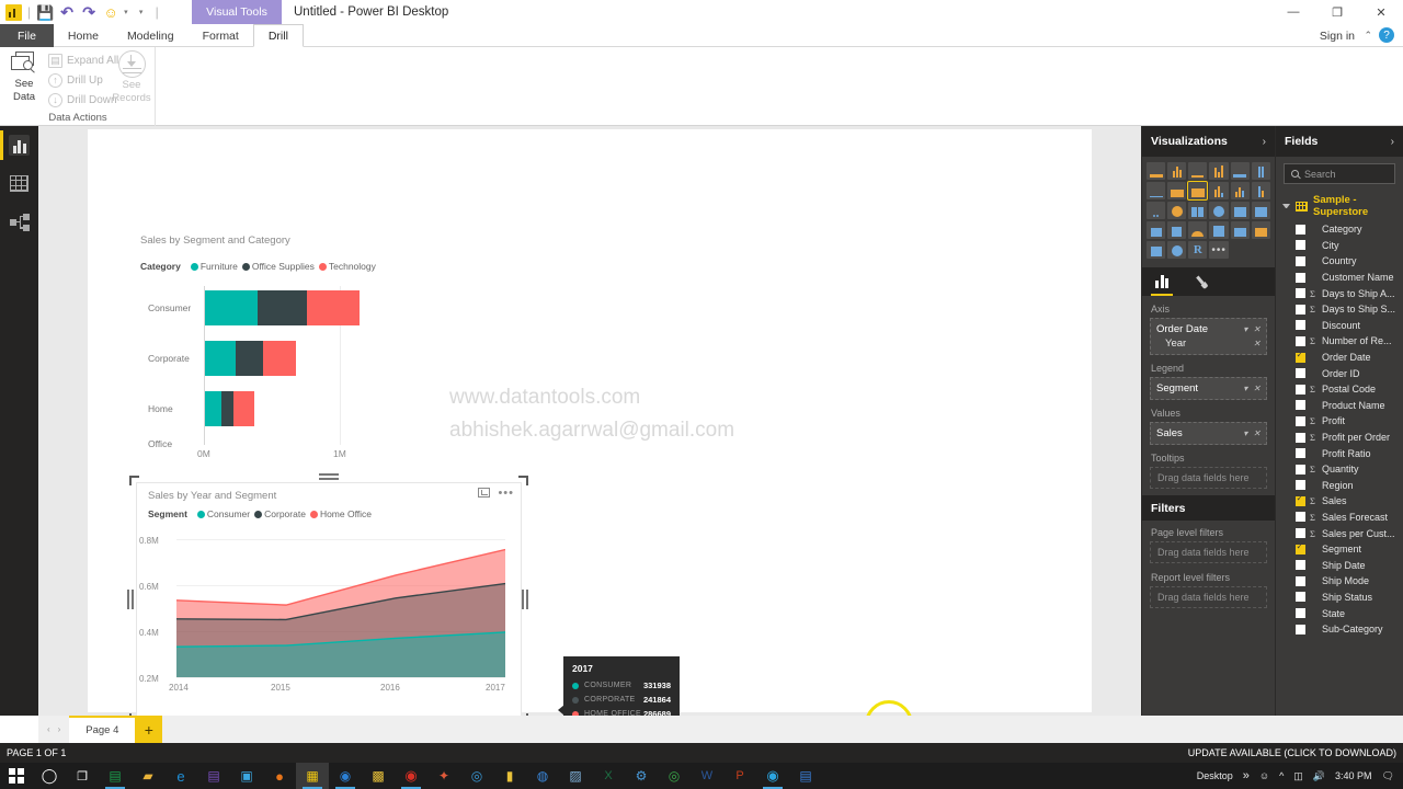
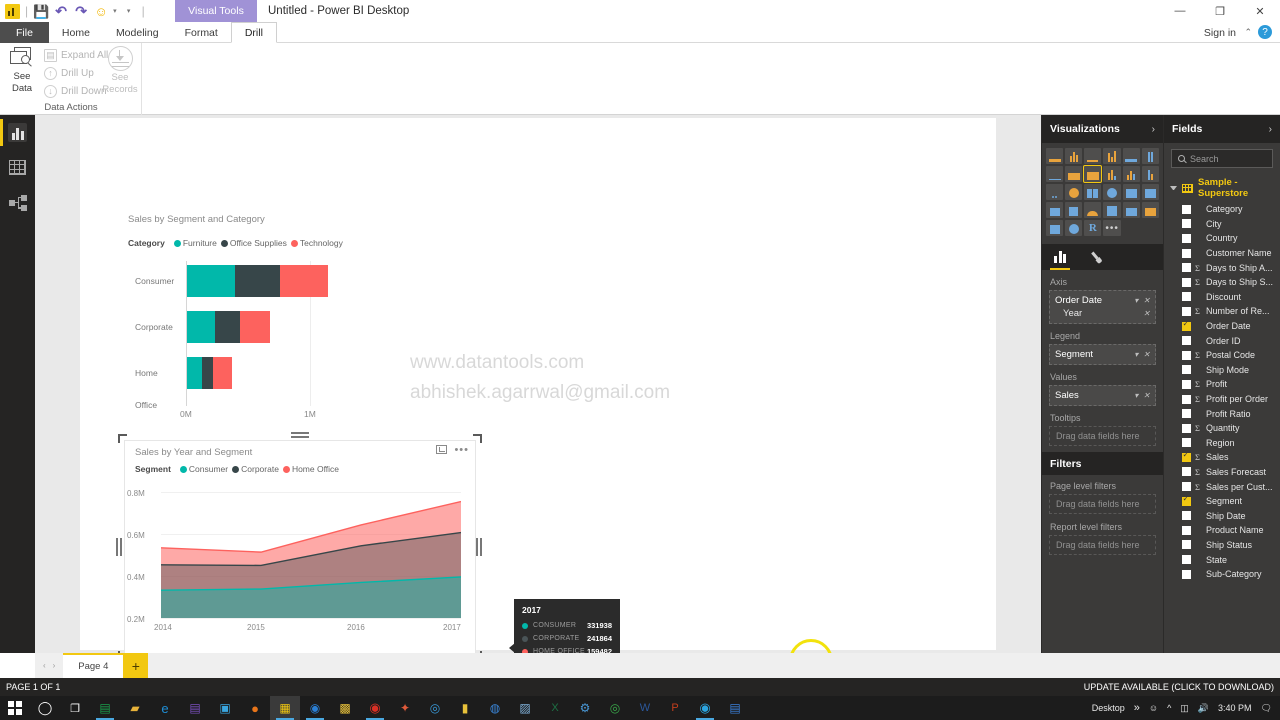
  |
  💾
  ↶
  ↷
  ☺
  |
  Visual Tools
  Untitled - Power BI Desktop
  —
  ❐
  ✕
  File
  Home
  Modeling
  Format
  Drill
  Sign in
  ⌃
  ?
  See
  Data
  ▤
  Expand All
  ↑
  Drill Up
  ↓
  Drill Down
  See
  Records
  Data Actions
  www.datantools.com
  abhishek.agarrwal@gmail.com
  Sales by Segment and Category
  Category
  Furniture
  Office Supplies
  Technology
  Consumer
  Corporate
  Home Office
  0M
  1M
  •••
  Sales by Year and Segment
  Segment
  Consumer
  Corporate
  Home Office
  0.8M
  0.6M
  0.4M
  0.2M
  2014
  2015
  2016
  2017
  2017
  331938
  241864
- 286689
+ 159482
  ‹
  ›
  Page 4
  +
  PAGE 1 OF 1
  UPDATE AVAILABLE (CLICK TO DOWNLOAD)
  Visualizations
  ›
  R
  •••
  Axis
  Order Date
  ▾
  ✕
  Year
  ✕
  Legend
  Segment
  ▾
  ✕
  Values
  Sales
  ▾
  ✕
  Tooltips
  Drag data fields here
  Filters
  Page level filters
  Drag data fields here
  Report level filters
  Drag data fields here
  Fields
  ›
  Search
  Sample - Superstore
  Category
  City
  Country
  Customer Name
  Σ
  Days to Ship A...
  Σ
  Days to Ship S...
  Discount
  Σ
  Number of Re...
  Order Date
  Order ID
  Σ
  Postal Code
- Product Name
+ Ship Mode
  Σ
  Profit
  Σ
  Profit per Order
  Profit Ratio
  Σ
  Quantity
  Region
  Σ
  Sales
  Σ
  Sales Forecast
  Σ
  Sales per Cust...
  Segment
  Ship Date
- Ship Mode
+ Product Name
  Ship Status
  State
  Sub-Category
  ◯
  ❐
  ▤
  ▰
  e
  ▤
  ▣
  ●
  ▦
  ◉
  ▩
  ◉
  ✦
  ◎
  ▮
  ◍
  ▨
  X
  ⚙
  ◎
  W
  P
  ◉
  ▤
  Desktop
  »
  ☺
  ^
  ◫
  🔊
  3:40 PM
  🗨
